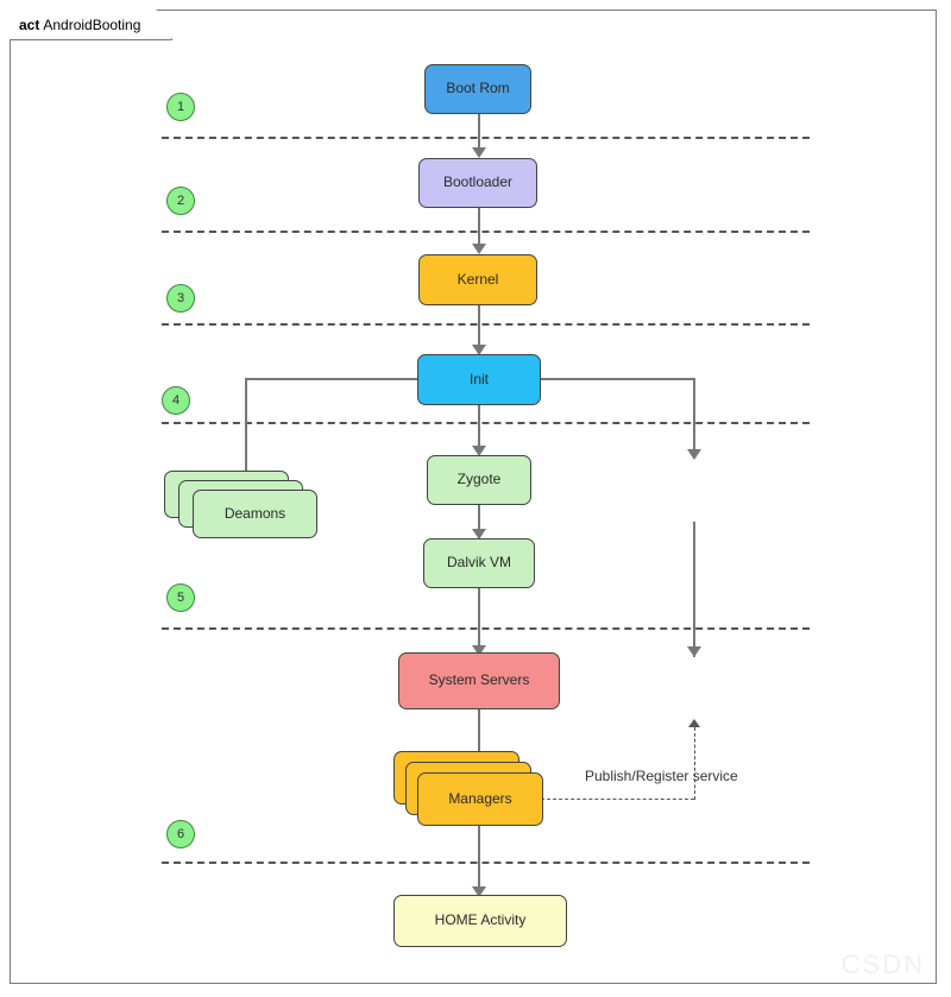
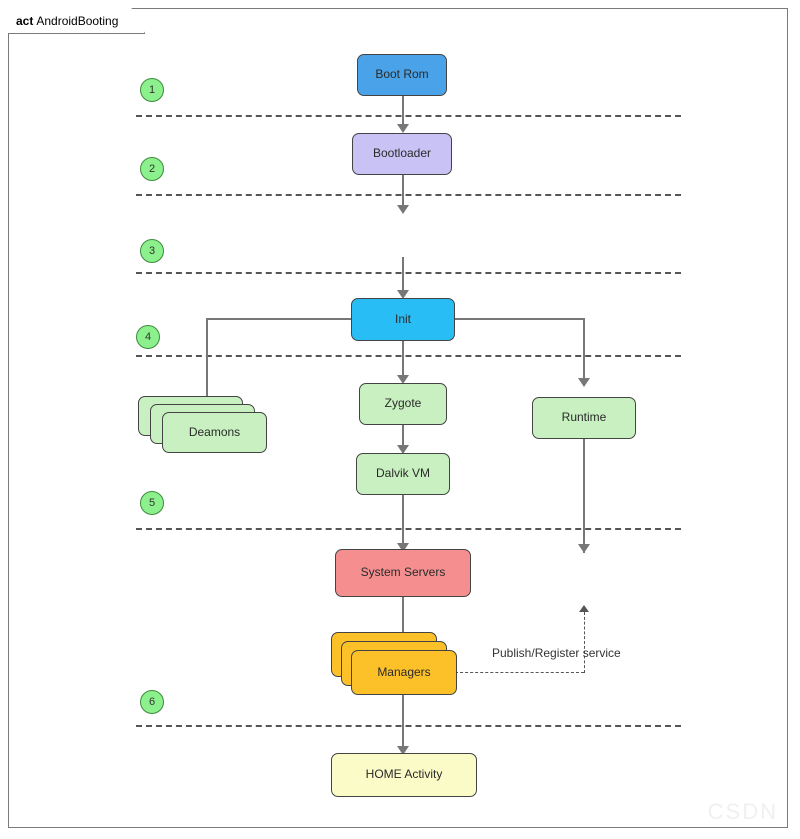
  act
  AndroidBooting
  1
  2
  3
  4
  5
  6
  Publish/Register service
  Boot Rom
  Bootloader
- Kernel
  Init
  Deamons
  Zygote
+ Runtime
  Dalvik VM
  System Servers
  Managers
  HOME Activity
